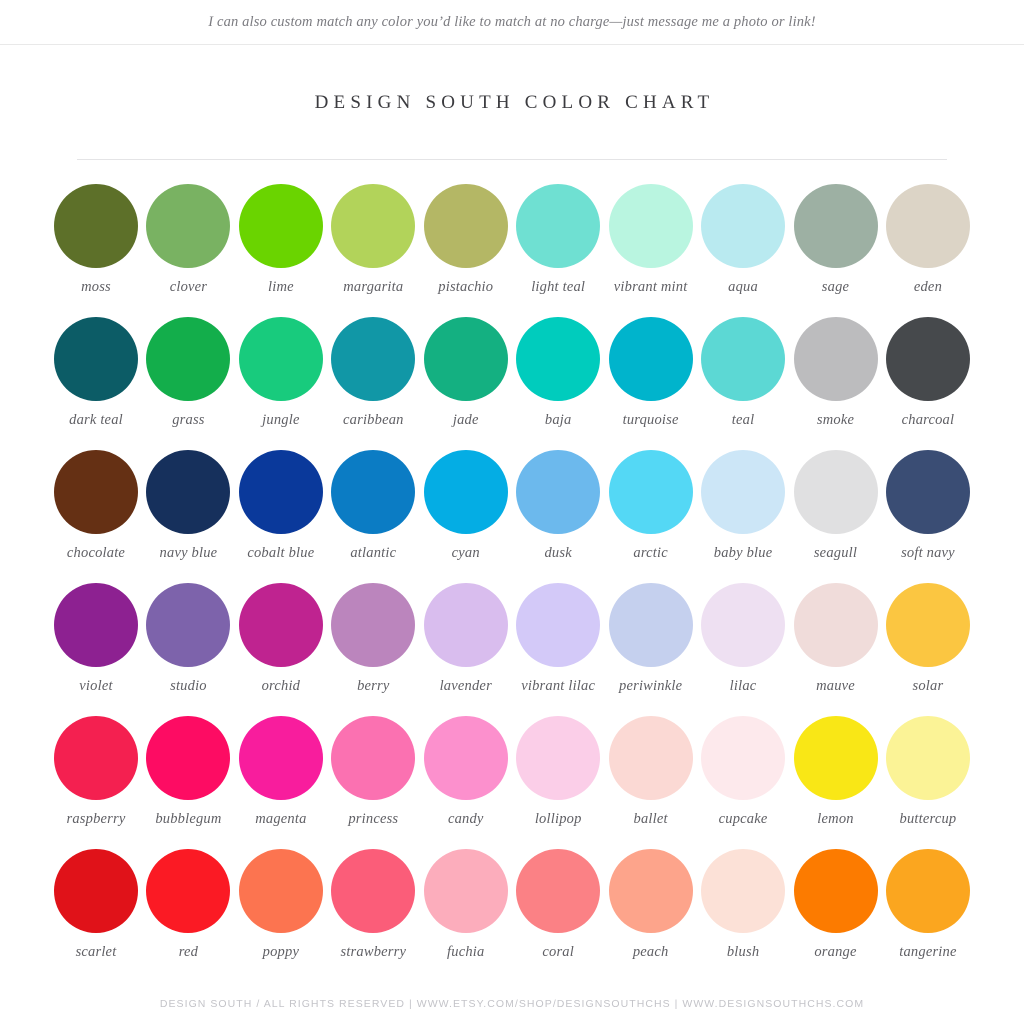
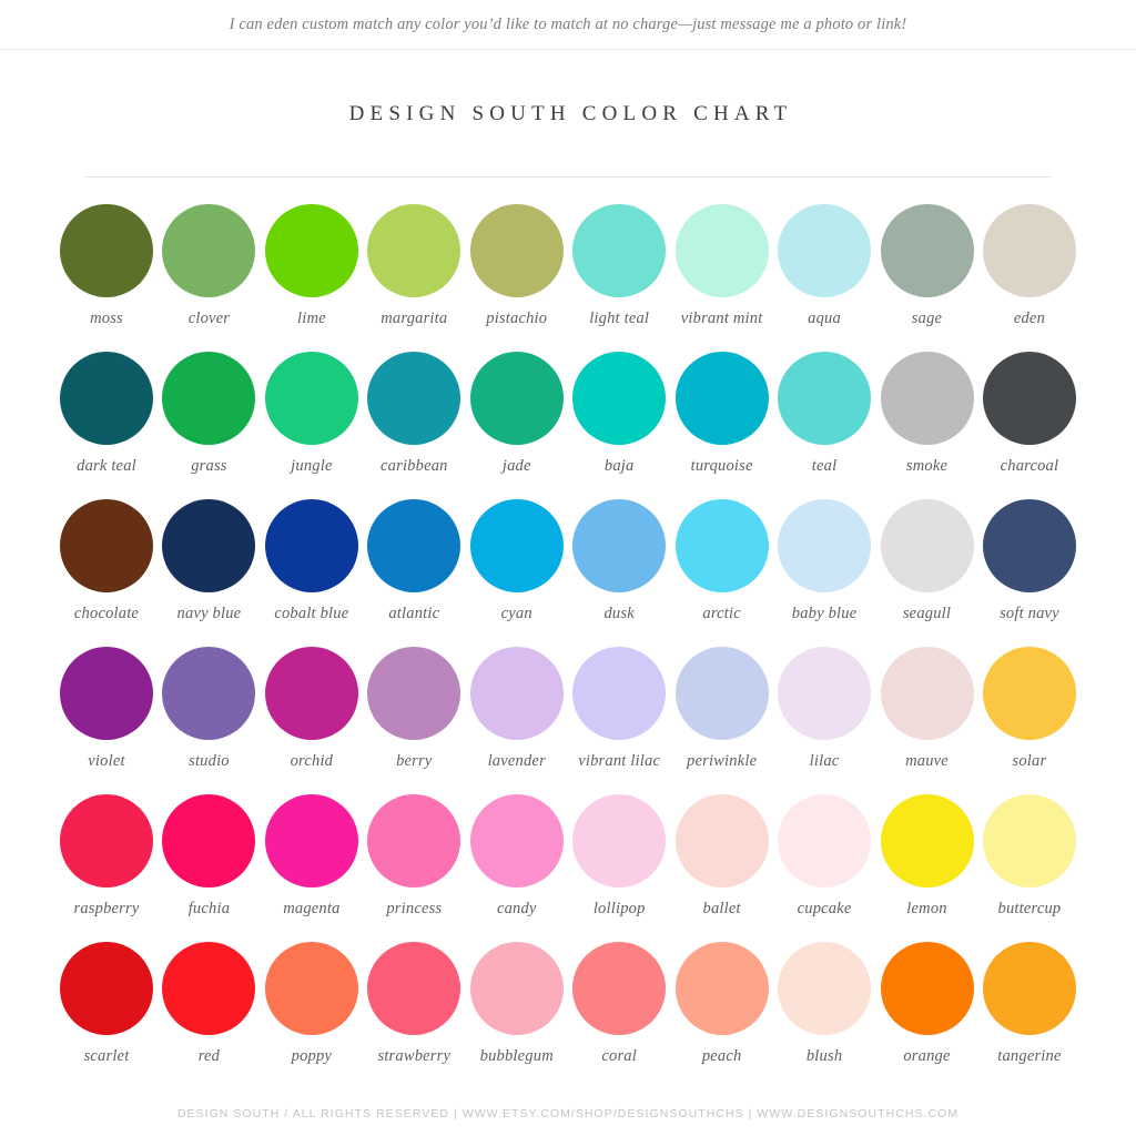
- I can also custom match any color you’d like to match at no charge—just message me a photo or link!
+ I can eden custom match any color you’d like to match at no charge—just message me a photo or link!
  DESIGN SOUTH COLOR CHART
  moss
  clover
  lime
  margarita
  pistachio
  light teal
  vibrant mint
  aqua
  sage
  eden
  dark teal
  grass
  jungle
  caribbean
  jade
  baja
  turquoise
  teal
  smoke
  charcoal
  chocolate
  navy blue
  cobalt blue
  atlantic
  cyan
  dusk
  arctic
  baby blue
  seagull
  soft navy
  violet
  studio
  orchid
  berry
  lavender
  vibrant lilac
  periwinkle
  lilac
  mauve
  solar
  raspberry
- bubblegum
+ fuchia
  magenta
  princess
  candy
  lollipop
  ballet
  cupcake
  lemon
  buttercup
  scarlet
  red
  poppy
  strawberry
- fuchia
+ bubblegum
  coral
  peach
  blush
  orange
  tangerine
  DESIGN SOUTH / ALL RIGHTS RESERVED | WWW.ETSY.COM/SHOP/DESIGNSOUTHCHS | WWW.DESIGNSOUTHCHS.COM
